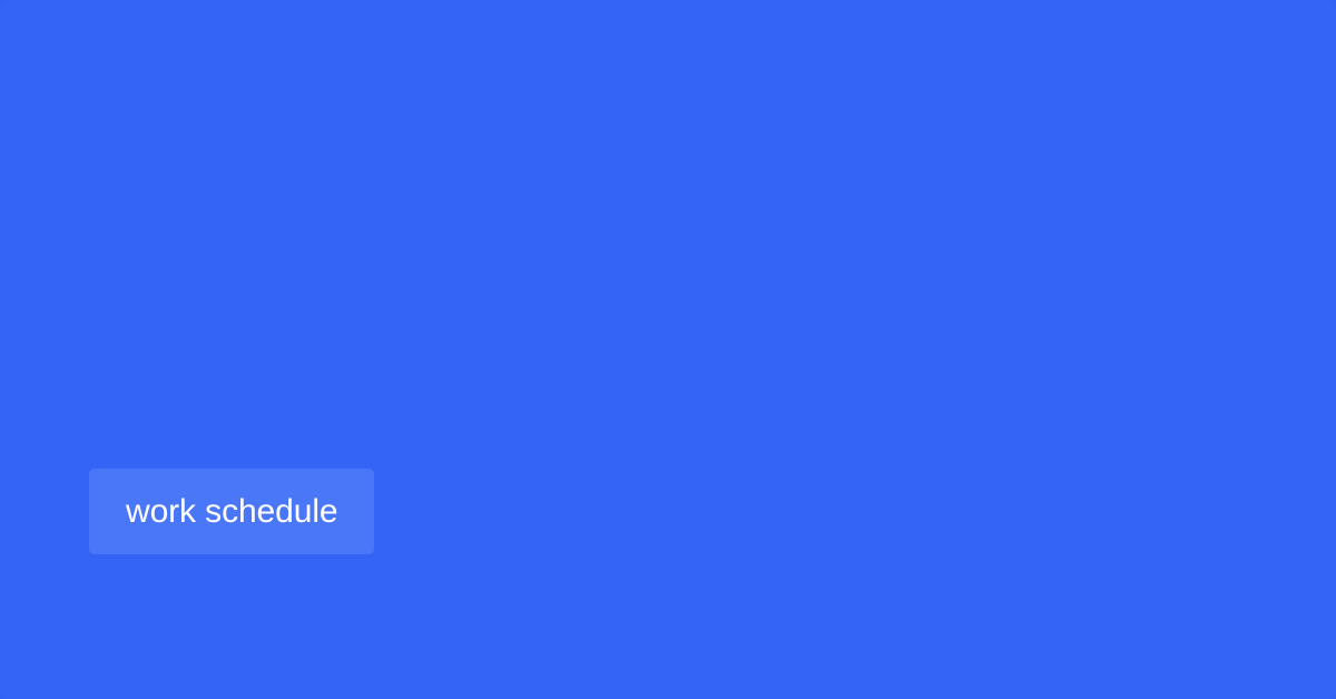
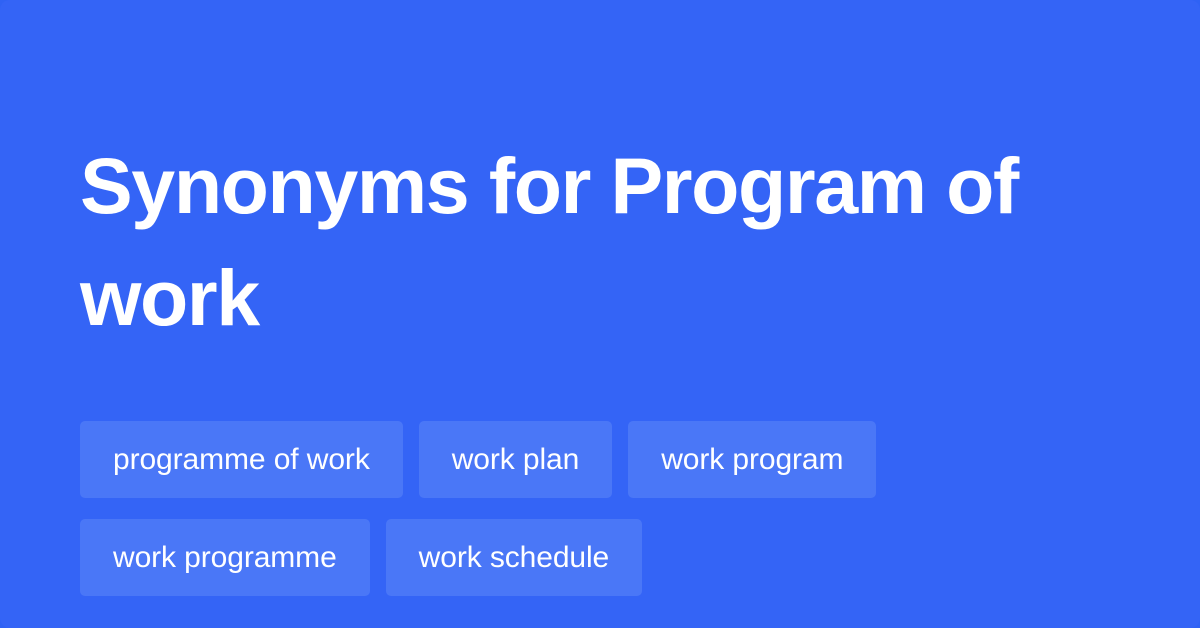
+ Synonyms for Program of work
+ programme of work
+ work plan
+ work program
+ work programme
  work schedule
